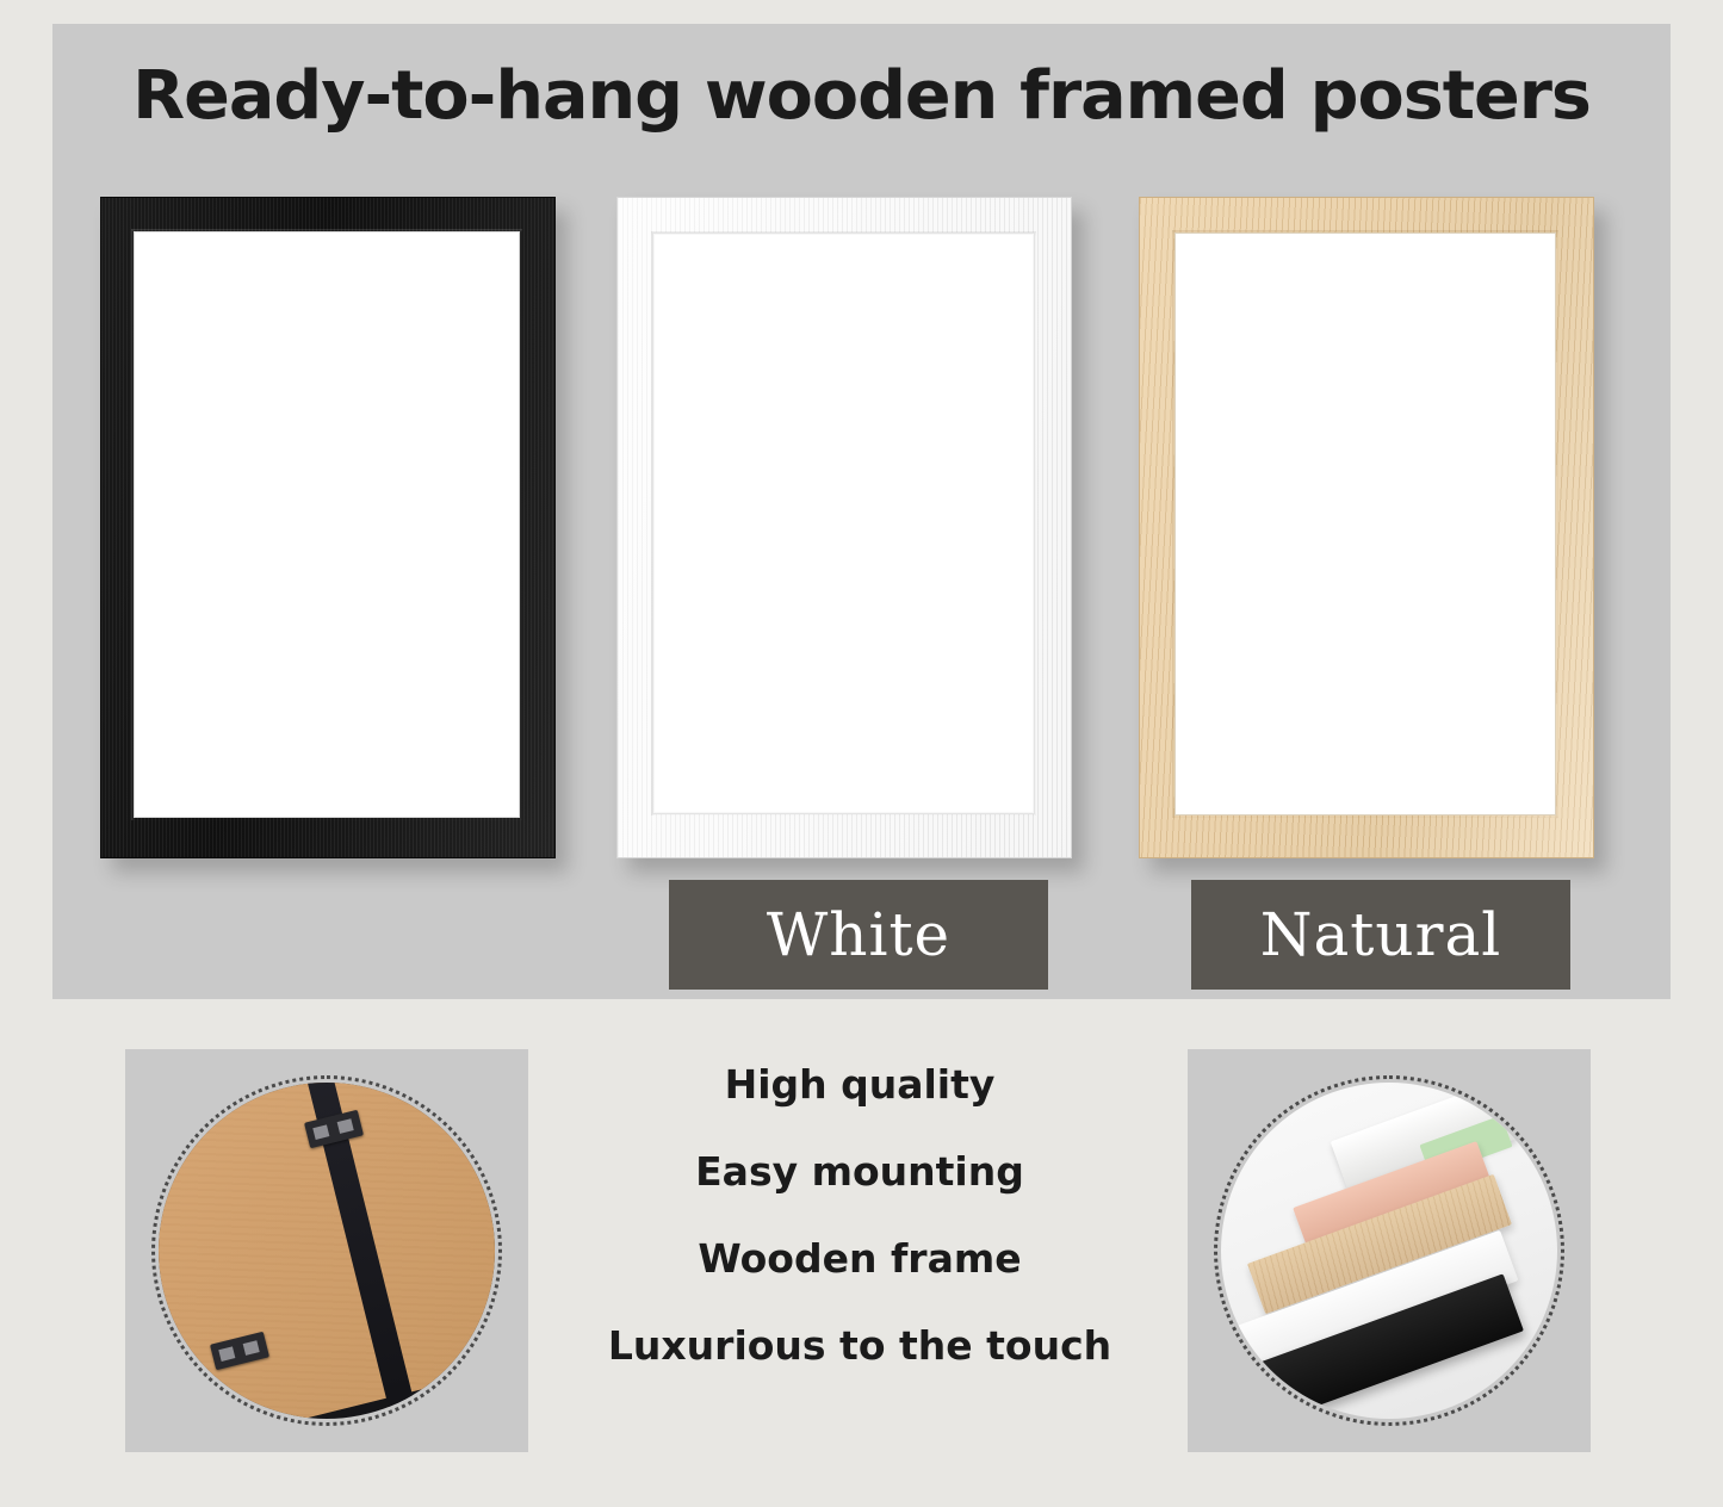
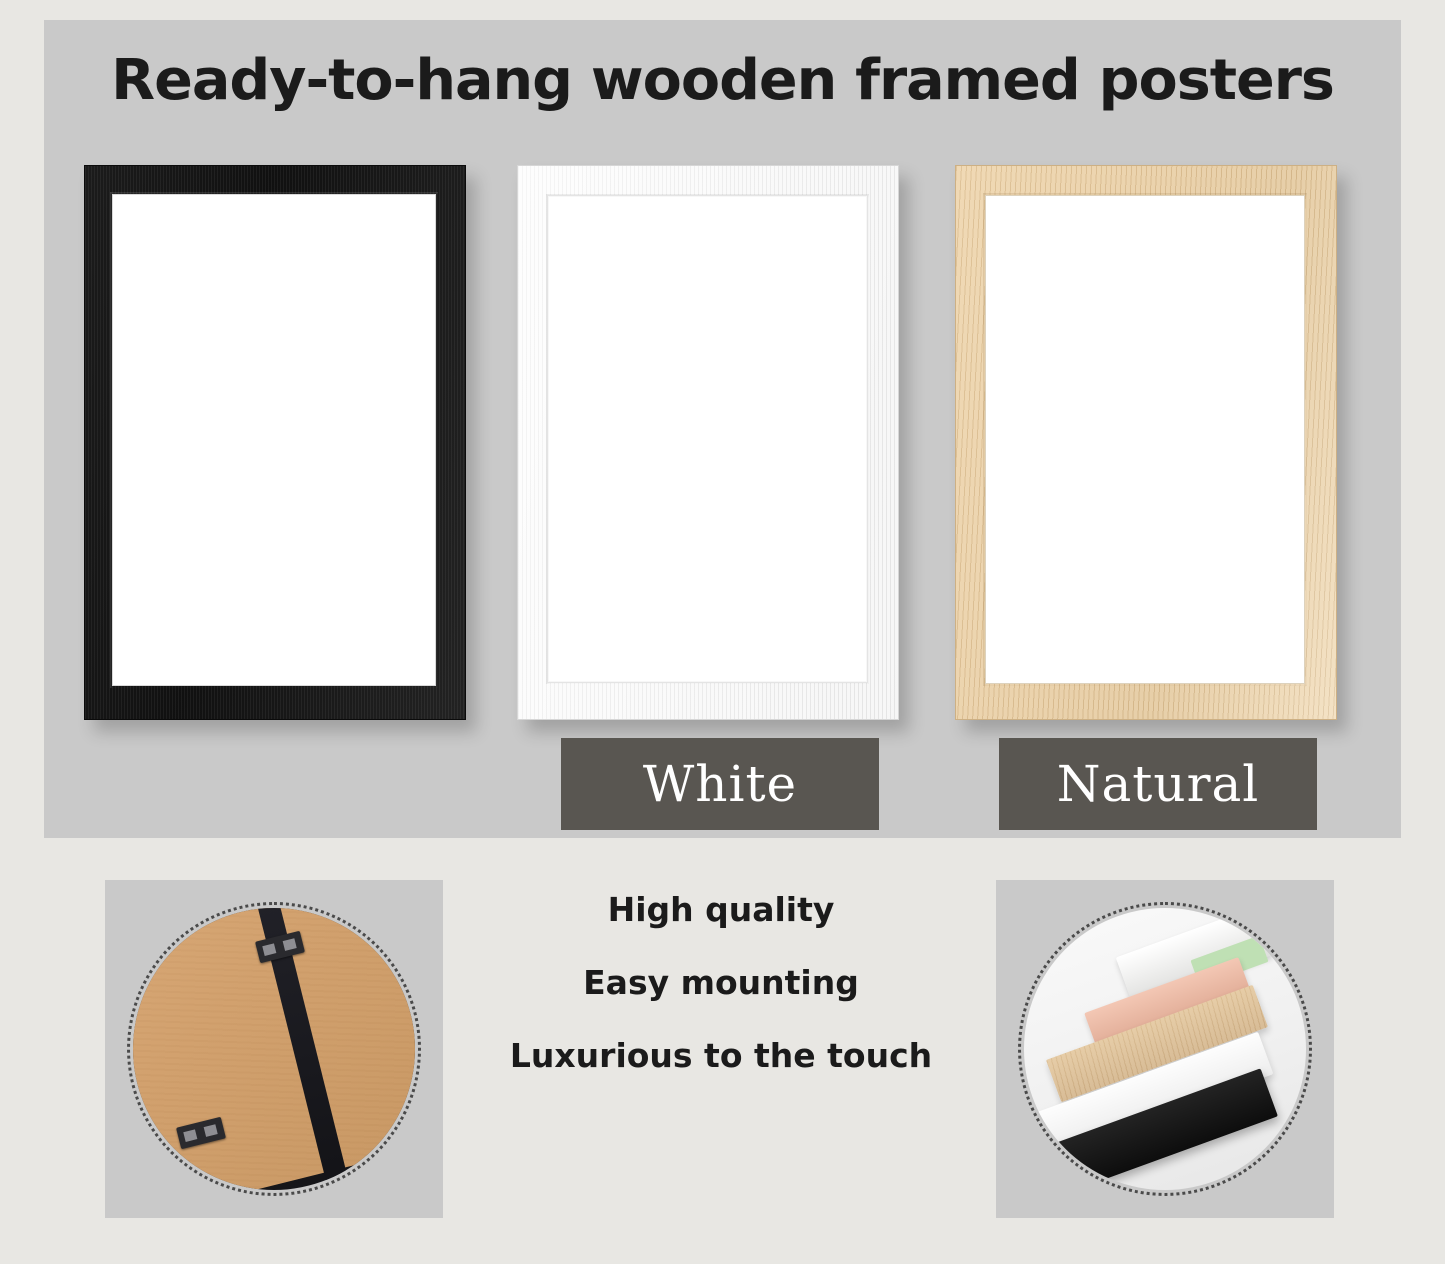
  Ready-to-hang wooden framed posters
  White
  Natural
  High quality
  Easy mounting
- Wooden frame
  Luxurious to the touch
